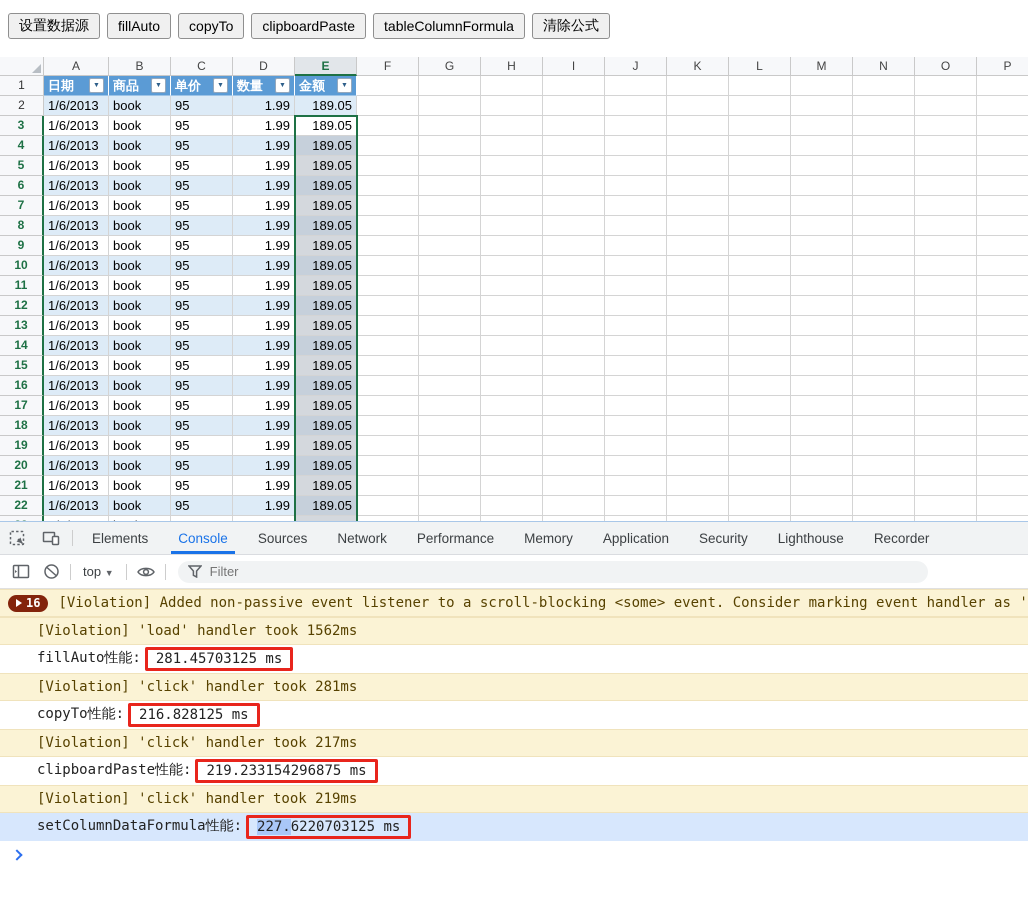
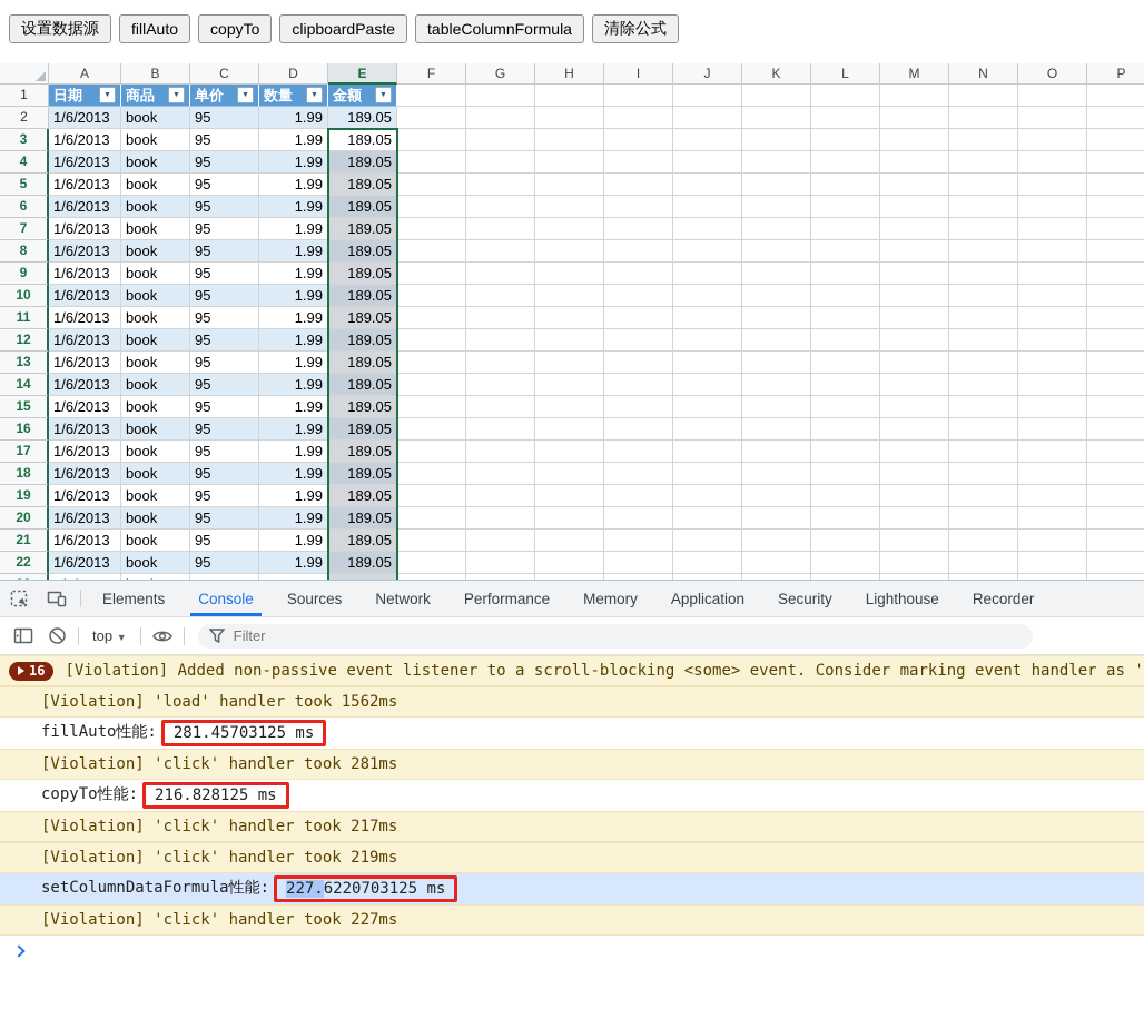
  设置数据源
  fillAuto
  copyTo
  clipboardPaste
  tableColumnFormula
  清除公式
  A
  B
  C
  D
  E
  F
  G
  H
  I
  J
  K
  L
  M
  N
  O
  P
  1
  日期
  商品
  单价
  数量
  金额
  2
  1/6/2013
  book
  95
  1.99
  189.05
  3
  1/6/2013
  book
  95
  1.99
  189.05
  4
  1/6/2013
  book
  95
  1.99
  189.05
  5
  1/6/2013
  book
  95
  1.99
  189.05
  6
  1/6/2013
  book
  95
  1.99
  189.05
  7
  1/6/2013
  book
  95
  1.99
  189.05
  8
  1/6/2013
  book
  95
  1.99
  189.05
  9
  1/6/2013
  book
  95
  1.99
  189.05
  10
  1/6/2013
  book
  95
  1.99
  189.05
  11
  1/6/2013
  book
  95
  1.99
  189.05
  12
  1/6/2013
  book
  95
  1.99
  189.05
  13
  1/6/2013
  book
  95
  1.99
  189.05
  14
  1/6/2013
  book
  95
  1.99
  189.05
  15
  1/6/2013
  book
  95
  1.99
  189.05
  16
  1/6/2013
  book
  95
  1.99
  189.05
  17
  1/6/2013
  book
  95
  1.99
  189.05
  18
  1/6/2013
  book
  95
  1.99
  189.05
  19
  1/6/2013
  book
  95
  1.99
  189.05
  20
  1/6/2013
  book
  95
  1.99
  189.05
  21
  1/6/2013
  book
  95
  1.99
  189.05
  22
  1/6/2013
  book
  95
  1.99
  189.05
  Elements
  Console
  Sources
  Network
  Performance
  Memory
  Application
  Security
  Lighthouse
  Recorder
  top ▼
  Filter
  16
  [Violation] Added non-passive event listener to a scroll-blocking <some> event. Consider marking event handler as '
  [Violation] 'load' handler took 1562ms
  fillAuto性能:
  281.45703125 ms
  [Violation] 'click' handler took 281ms
  copyTo性能:
  216.828125 ms
  [Violation] 'click' handler took 217ms
- clipboardPaste性能:
- 219.233154296875 ms
  [Violation] 'click' handler took 219ms
  setColumnDataFormula性能:
  227.
  6220703125 ms
+ [Violation] 'click' handler took 227ms
